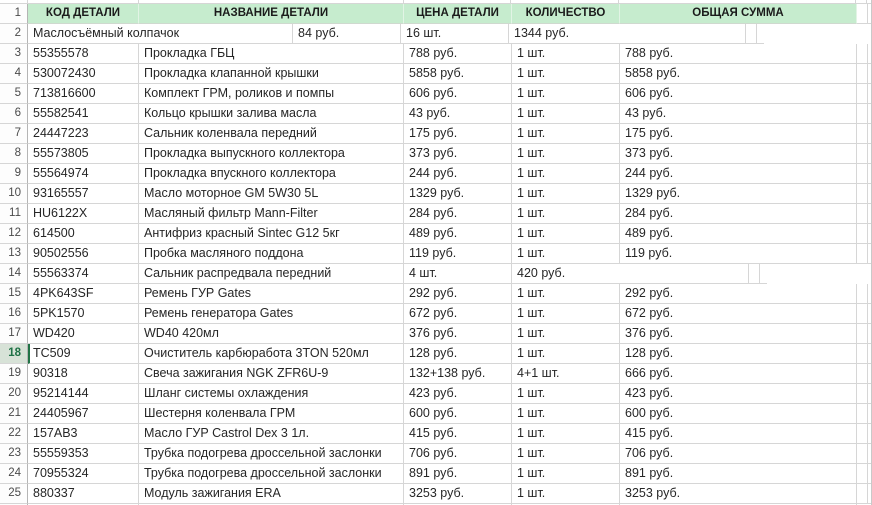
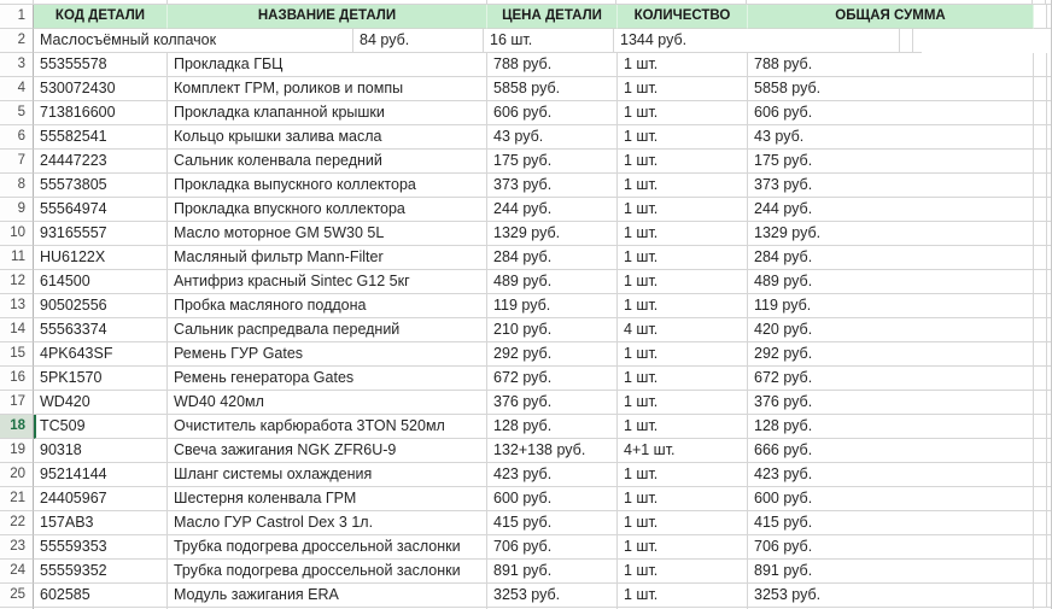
  1
  КОД ДЕТАЛИ
  НАЗВАНИЕ ДЕТАЛИ
  ЦЕНА ДЕТАЛИ
  КОЛИЧЕСТВО
  ОБЩАЯ СУММА
  2
  Маслосъёмный колпачок
  84 руб.
  16 шт.
  1344 руб.
  3
  55355578
  Прокладка ГБЦ
  788 руб.
  1 шт.
  788 руб.
  4
  530072430
- Прокладка клапанной крышки
+ Комплект ГРМ, роликов и помпы
  5858 руб.
  1 шт.
  5858 руб.
  5
  713816600
- Комплект ГРМ, роликов и помпы
+ Прокладка клапанной крышки
  606 руб.
  1 шт.
  606 руб.
  6
  55582541
  Кольцо крышки залива масла
  43 руб.
  1 шт.
  43 руб.
  7
  24447223
  Сальник коленвала передний
  175 руб.
  1 шт.
  175 руб.
  8
  55573805
  Прокладка выпускного коллектора
  373 руб.
  1 шт.
  373 руб.
  9
  55564974
  Прокладка впускного коллектора
  244 руб.
  1 шт.
  244 руб.
  10
  93165557
  Масло моторное GM 5W30 5L
  1329 руб.
  1 шт.
  1329 руб.
  11
  HU6122X
  Масляный фильтр Mann-Filter
  284 руб.
  1 шт.
  284 руб.
  12
  614500
  Антифриз красный Sintec G12 5кг
  489 руб.
  1 шт.
  489 руб.
  13
  90502556
  Пробка масляного поддона
  119 руб.
  1 шт.
  119 руб.
  14
  55563374
  Сальник распредвала передний
+ 210 руб.
  4 шт.
  420 руб.
  15
  4PK643SF
  Ремень ГУР Gates
  292 руб.
  1 шт.
  292 руб.
  16
  5PK1570
  Ремень генератора Gates
  672 руб.
  1 шт.
  672 руб.
  17
  WD420
  WD40 420мл
  376 руб.
  1 шт.
  376 руб.
  18
  TC509
  Очиститель карбюработа 3TON 520мл
  128 руб.
  1 шт.
  128 руб.
  19
  90318
  Свеча зажигания NGK ZFR6U-9
  132+138 руб.
  4+1 шт.
  666 руб.
  20
  95214144
  Шланг системы охлаждения
  423 руб.
  1 шт.
  423 руб.
  21
  24405967
  Шестерня коленвала ГРМ
  600 руб.
  1 шт.
  600 руб.
  22
  157AB3
  Масло ГУР Castrol Dex 3 1л.
  415 руб.
  1 шт.
  415 руб.
  23
  55559353
  Трубка подогрева дроссельной заслонки
  706 руб.
  1 шт.
  706 руб.
  24
- 70955324
+ 55559352
  Трубка подогрева дроссельной заслонки
  891 руб.
  1 шт.
  891 руб.
  25
- 880337
+ 602585
  Модуль зажигания ERA
  3253 руб.
  1 шт.
  3253 руб.
